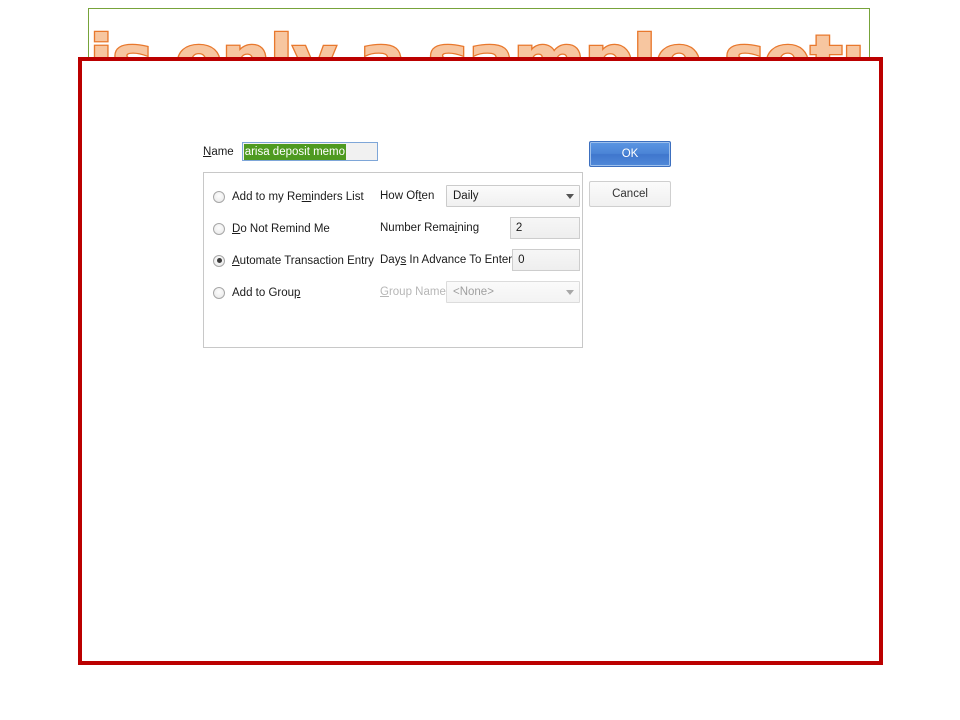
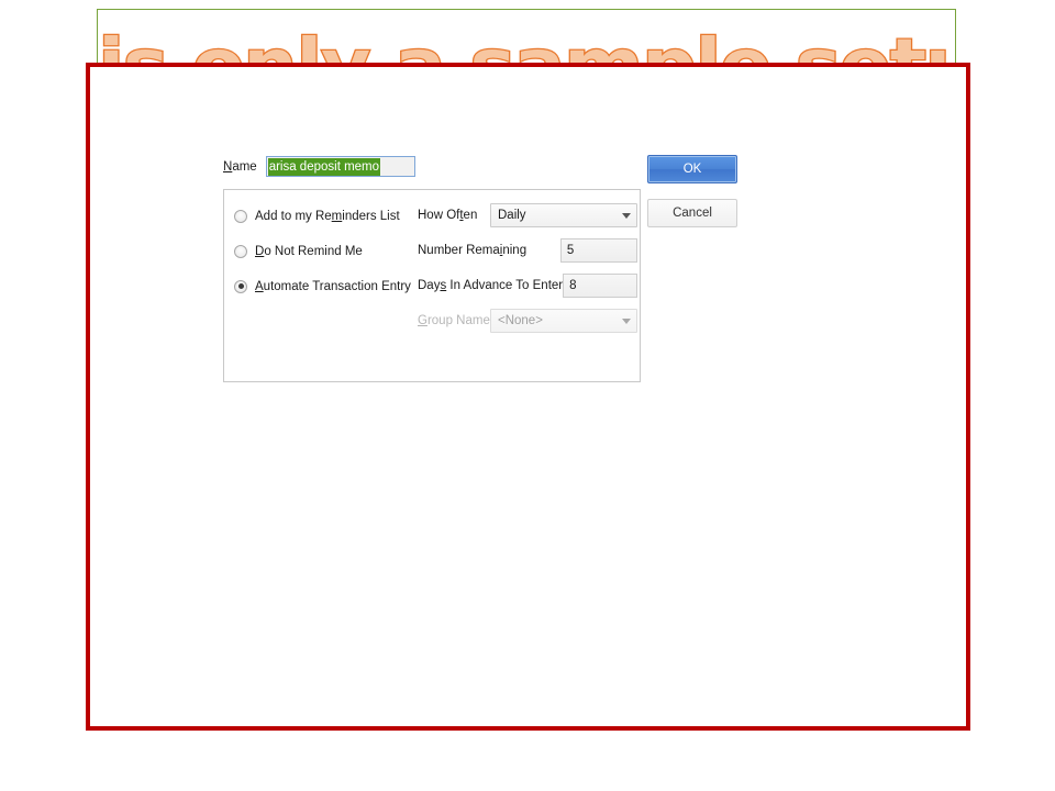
  Name
  arisa deposit memo
  Add to my Reminders List
  Do Not Remind Me
  Automate Transaction Entry
- Add to Group
  How Often
  Daily
  Number Remaining
- 2
+ 5
  Days In Advance To Enter
- 0
+ 8
  Group Name
  <None>
  OK
  Cancel
